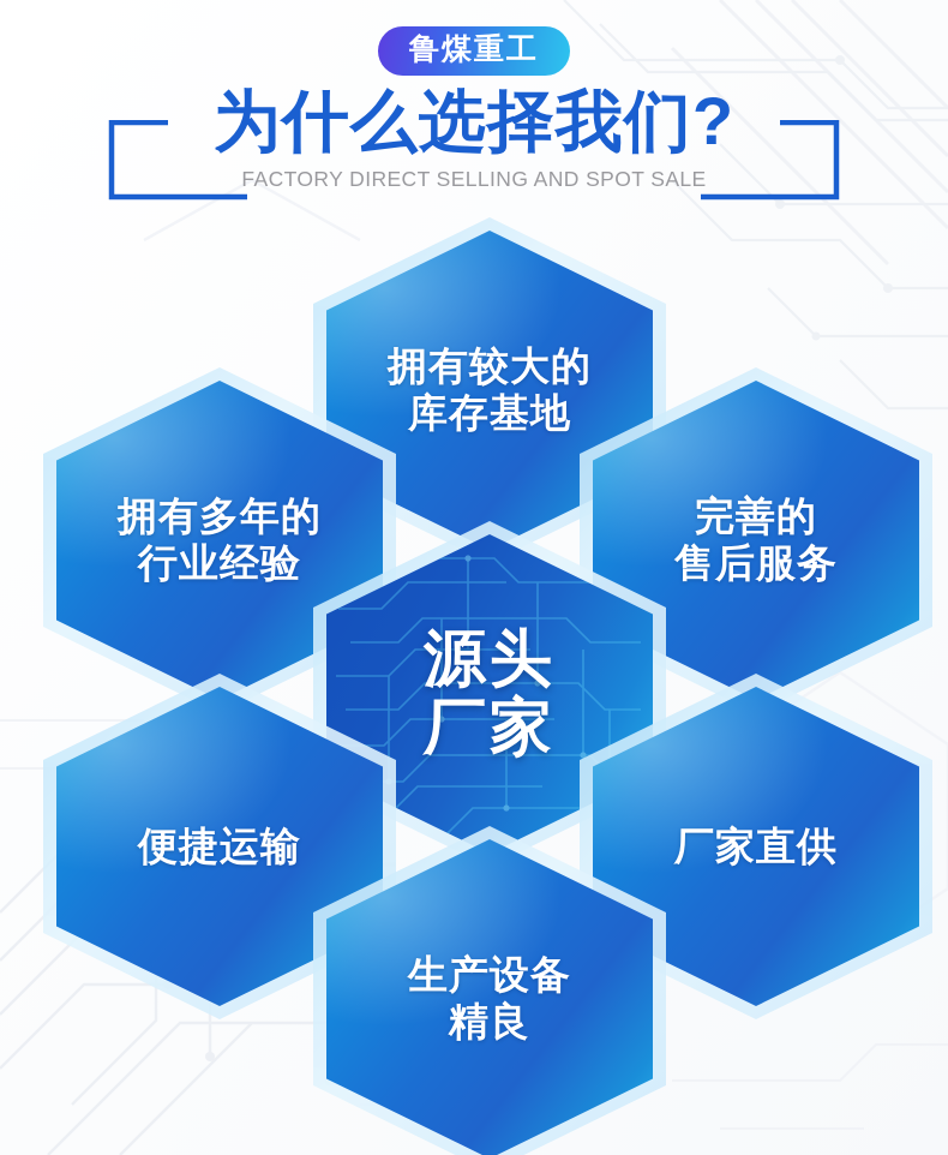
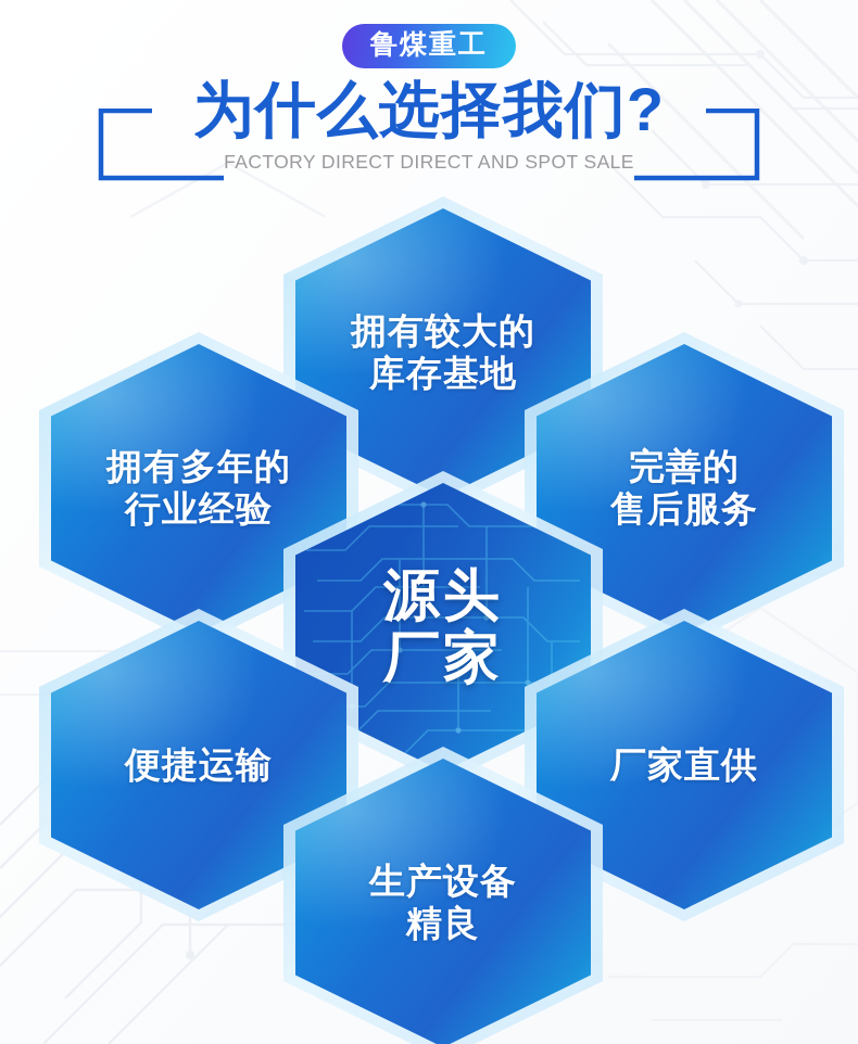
  鲁煤重工
  为什么选择我们?
- FACTORY DIRECT SELLING AND SPOT SALE
+ FACTORY DIRECT DIRECT AND SPOT SALE
  拥有较大的
  库存基地
  拥有多年的
  行业经验
  完善的
  售后服务
  源头
  厂家
  便捷运输
  厂家直供
  生产设备
  精良
